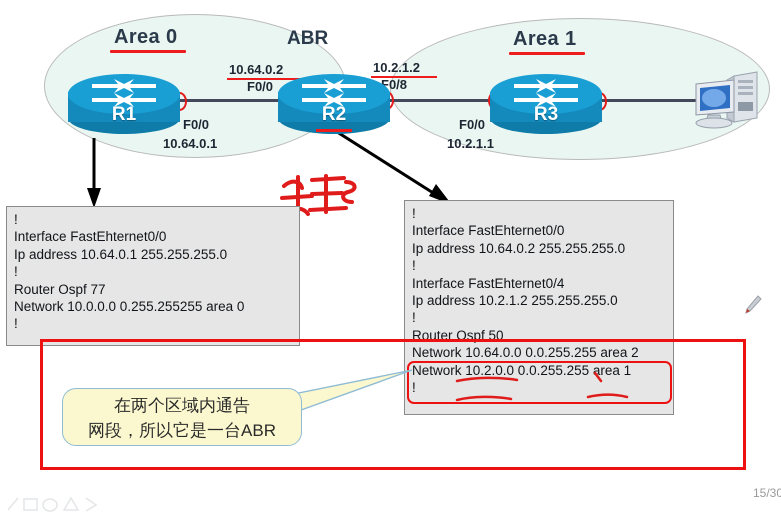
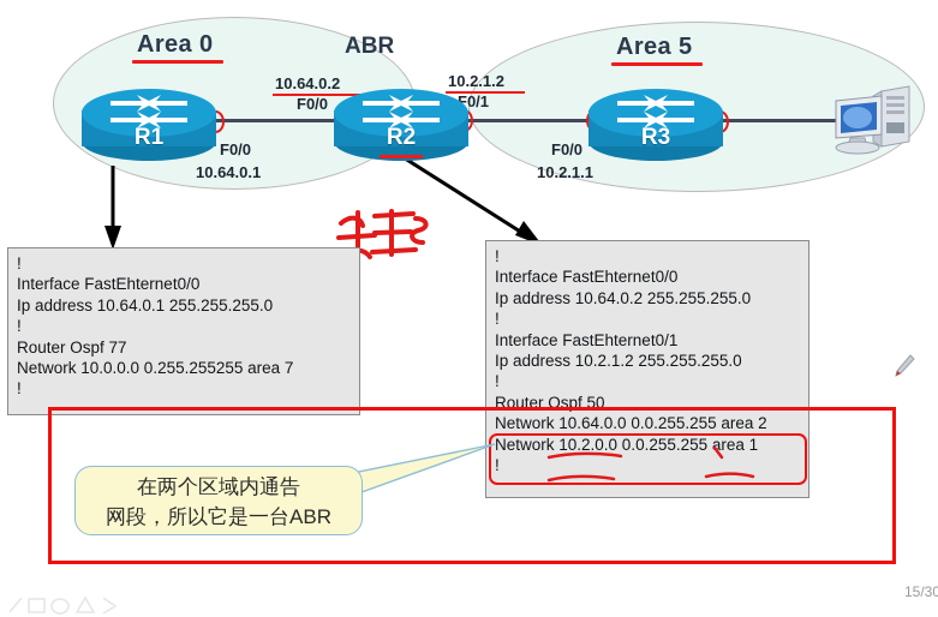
  Area 0
- Area 1
+ Area 5
  ABR
  R1
  R2
  R3
  F0/0
  10.64.0.1
  10.64.0.2
  F0/0
  10.2.1.2
- F0/8
+ F0/1
  F0/0
  10.2.1.1
  !
  Interface FastEhternet0/0
  Ip address 10.64.0.1 255.255.255.0
  !
  Router Ospf 77
- Network 10.0.0.0 0.255.255255 area 0
+ Network 10.0.0.0 0.255.255255 area 7
  !
  !
  Interface FastEhternet0/0
  Ip address 10.64.0.2 255.255.255.0
  !
- Interface FastEhternet0/4
+ Interface FastEhternet0/1
  Ip address 10.2.1.2 255.255.255.0
  !
  Router Ospf 50
  Network 10.64.0.0 0.0.255.255 area 2
  Network 10.2.0.0 0.0.255.255 area 1
  !
  在两个区域内通告
  网段，所以它是一台ABR
  15/30
